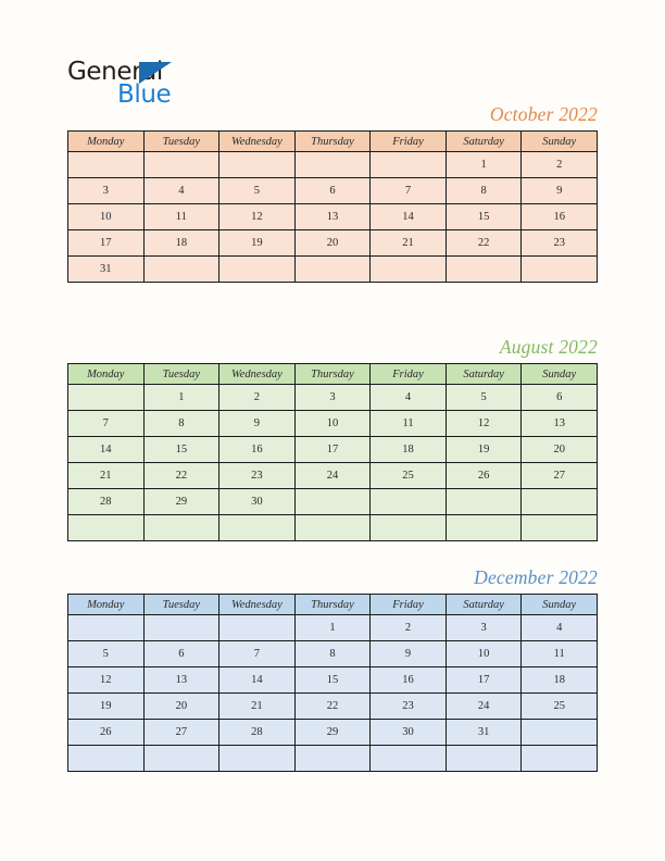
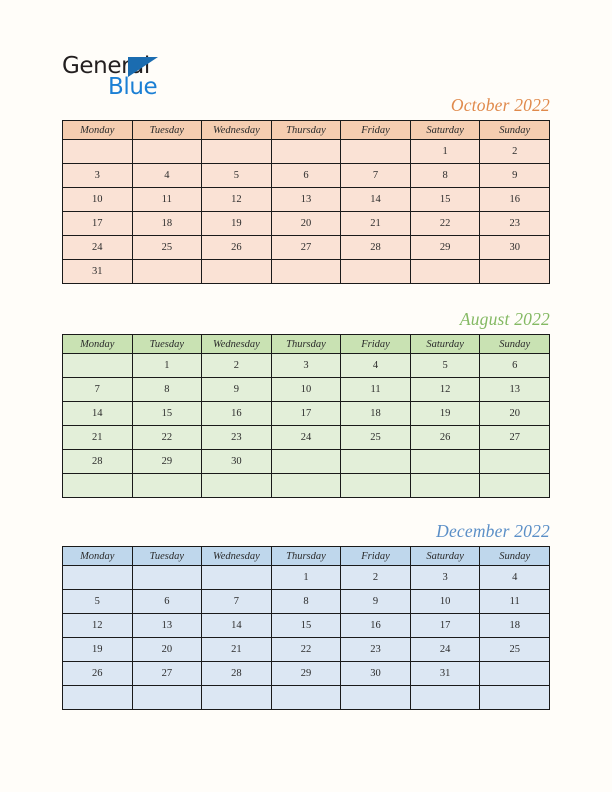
  General
  Blue
  October 2022
  Monday	Tuesday	Wednesday	Thursday	Friday	Saturday	Sunday
  					1	2
  3	4	5	6	7	8	9
  10	11	12	13	14	15	16
  17	18	19	20	21	22	23
+ 24	25	26	27	28	29	30
  31
  August 2022
  Monday	Tuesday	Wednesday	Thursday	Friday	Saturday	Sunday
  	1	2	3	4	5	6
  7	8	9	10	11	12	13
  14	15	16	17	18	19	20
  21	22	23	24	25	26	27
  28	29	30
  December 2022
  Monday	Tuesday	Wednesday	Thursday	Friday	Saturday	Sunday
  			1	2	3	4
  5	6	7	8	9	10	11
  12	13	14	15	16	17	18
  19	20	21	22	23	24	25
  26	27	28	29	30	31
